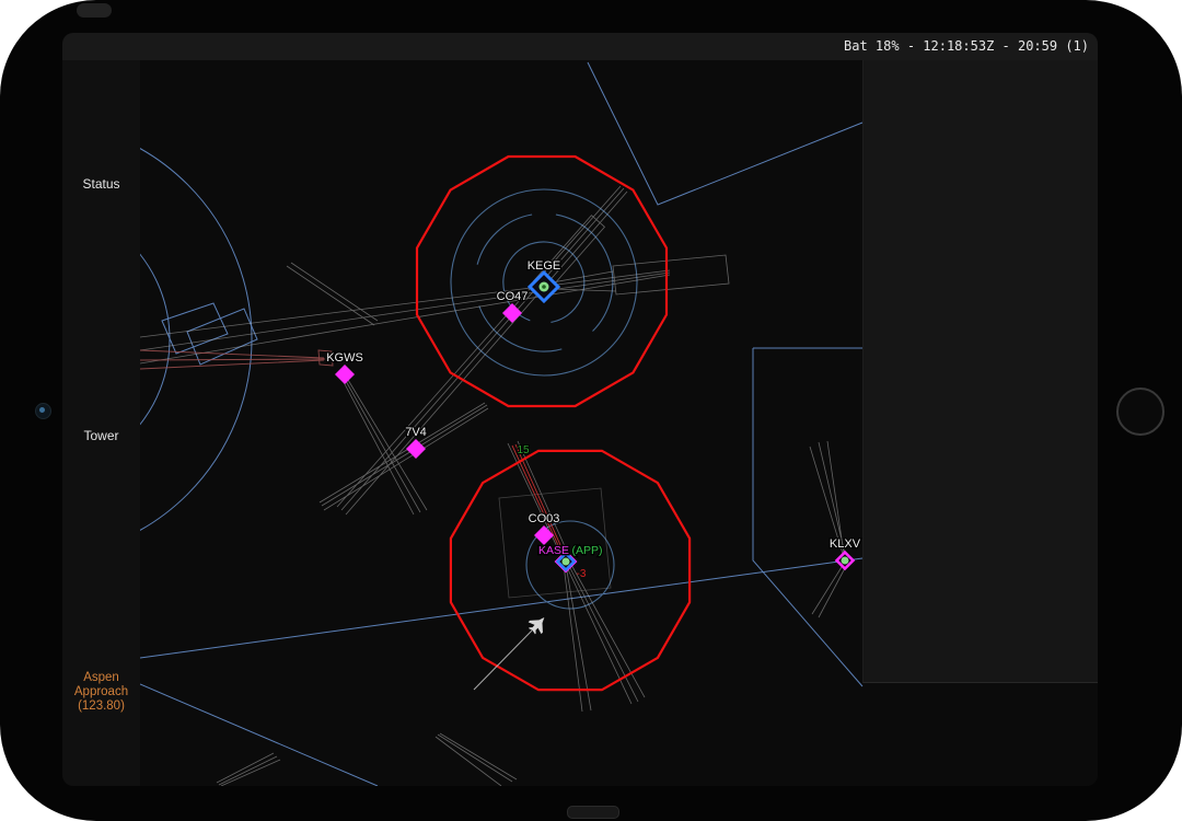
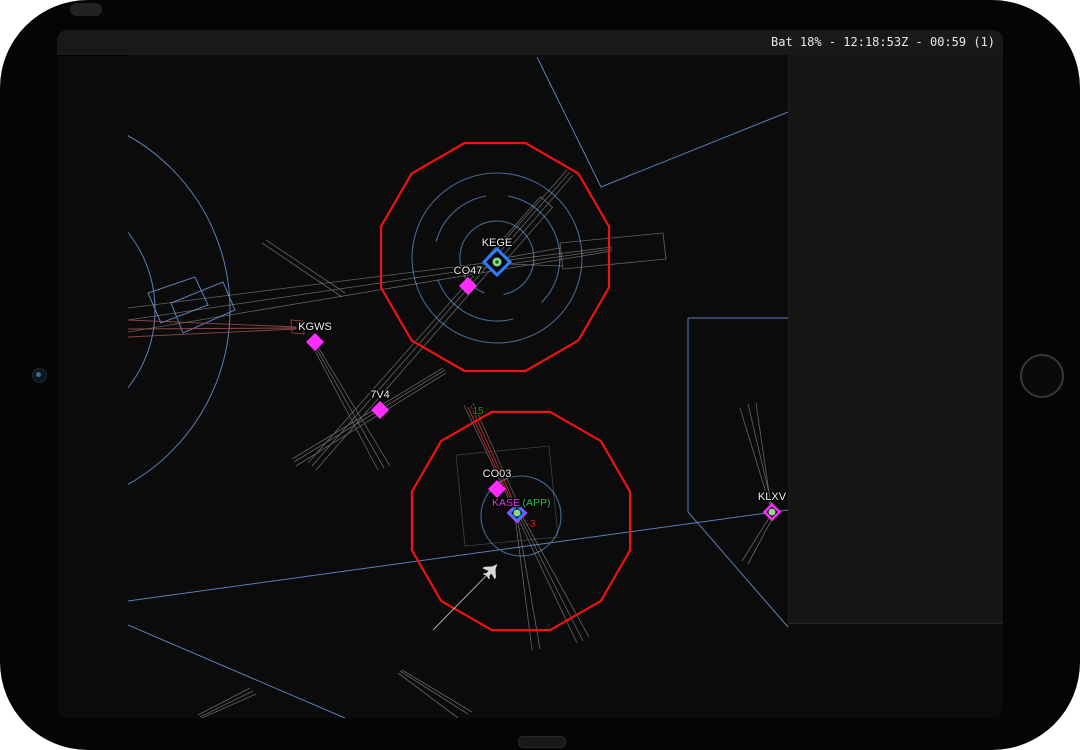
- Bat 18% - 12:18:53Z - 20:59 (1)
+ Bat 18% - 12:18:53Z - 00:59 (1)
- Status
- Tower
- Aspen
- Approach
- (123.80)
  KEGE
  CO47
  KGWS
  7V4
  CO03
  KASE (APP)
  KASE
  -3
  KLXV
  15
